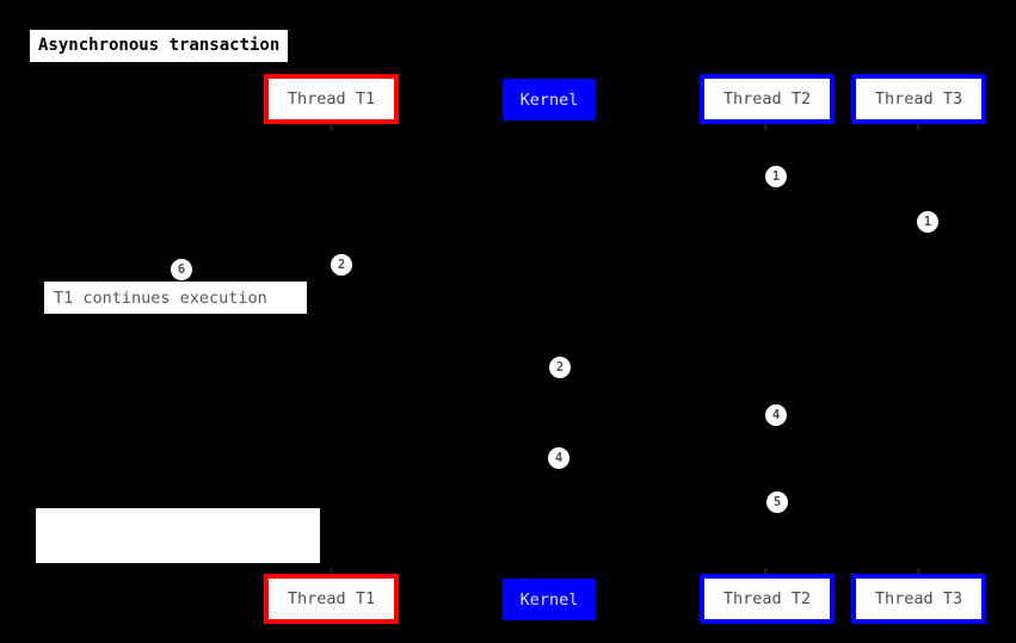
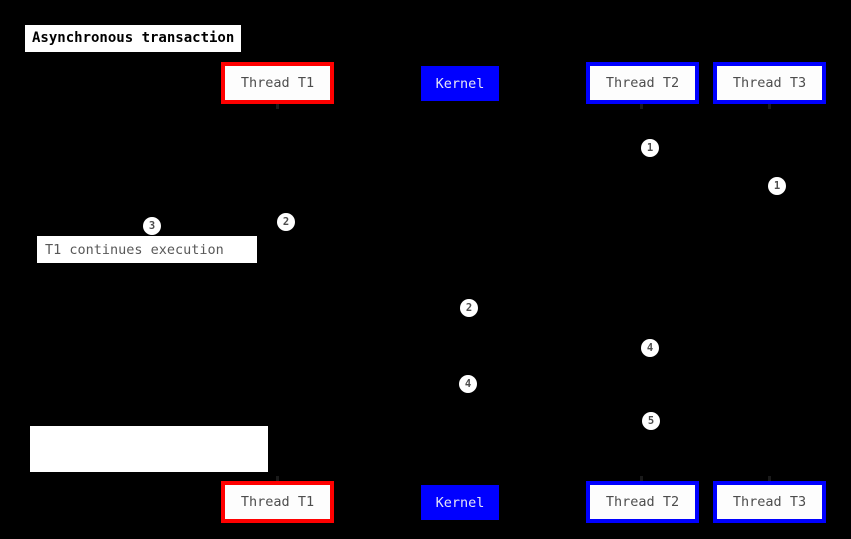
  Asynchronous transaction
  Thread T1
  Kernel
  Thread T2
  Thread T3
  T1 continues execution
  1
  1
- 6
+ 3
  2
  2
  4
  4
  5
  Thread T1
  Kernel
  Thread T2
  Thread T3
